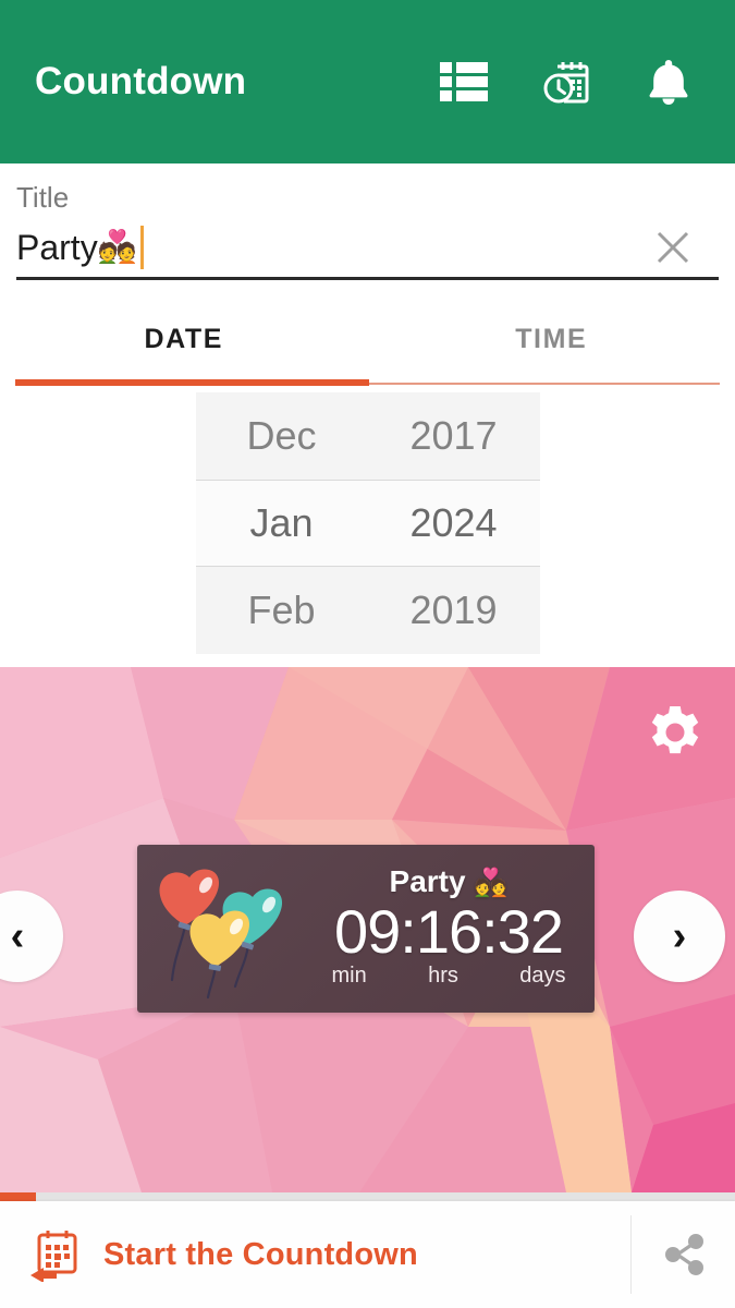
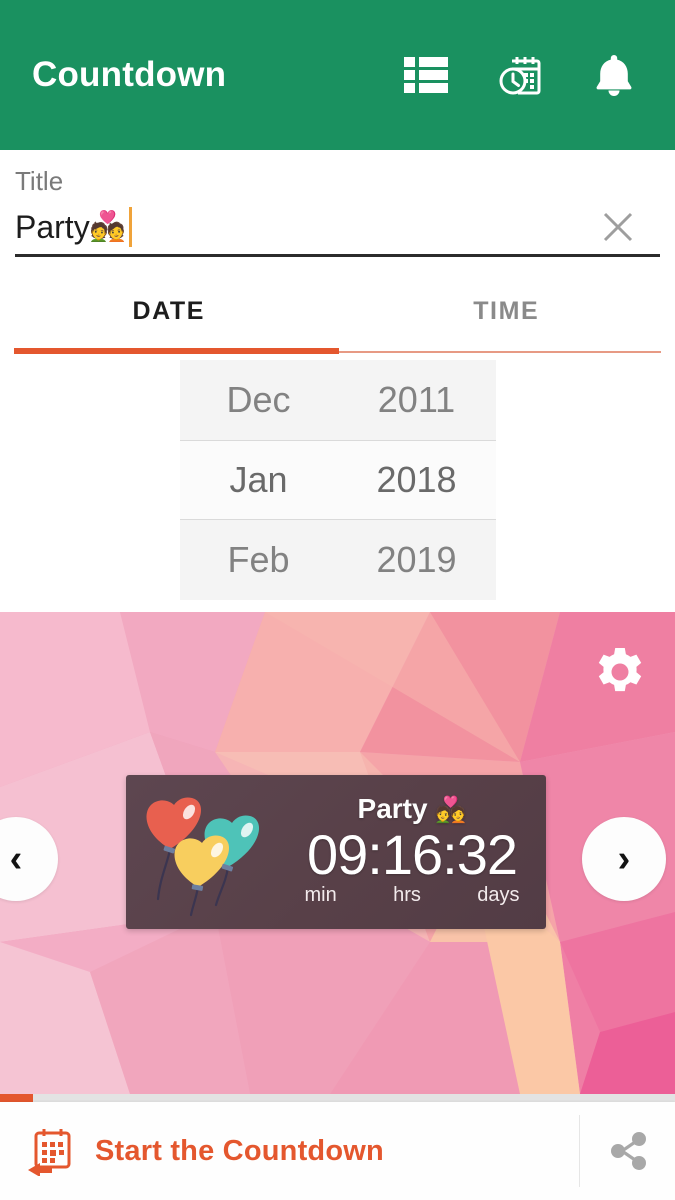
  Countdown
  Title
  Party
  💑
  DATE
  TIME
  Dec
  Jan
  Feb
- 2017
+ 2011
- 2024
+ 2018
  2019
  ‹
  ›
  Party 💑
  09:16:32
  min
  hrs
  days
  Start the Countdown
